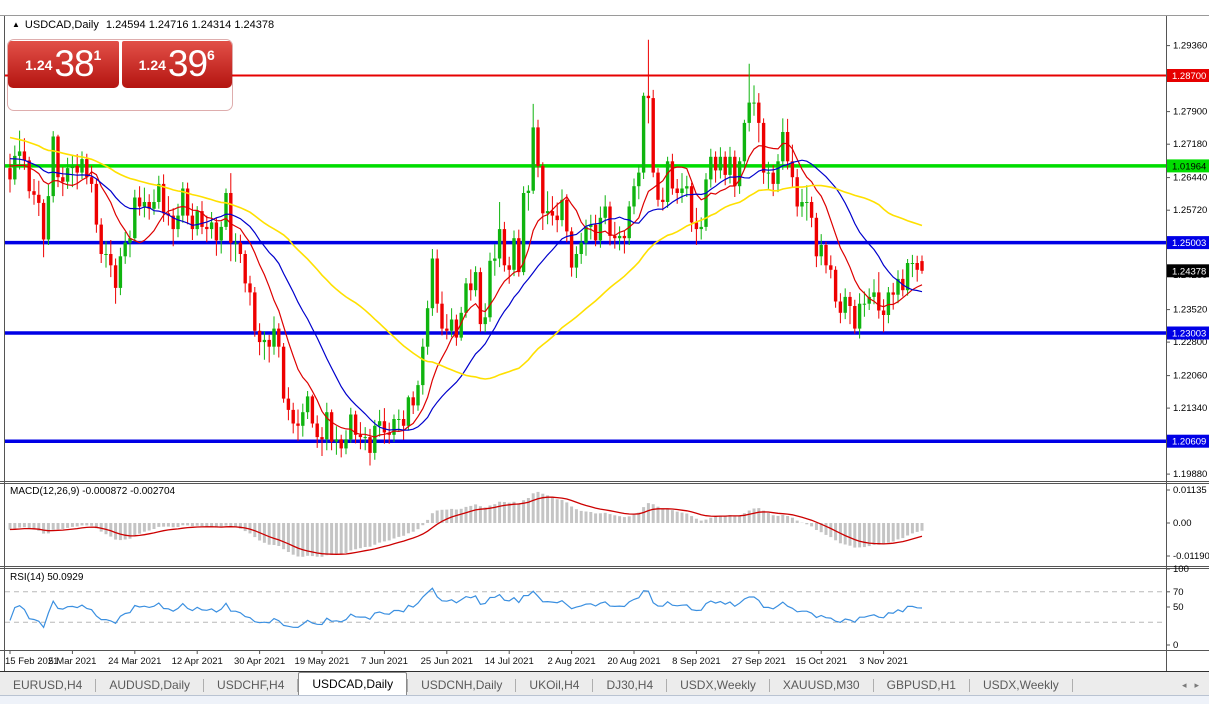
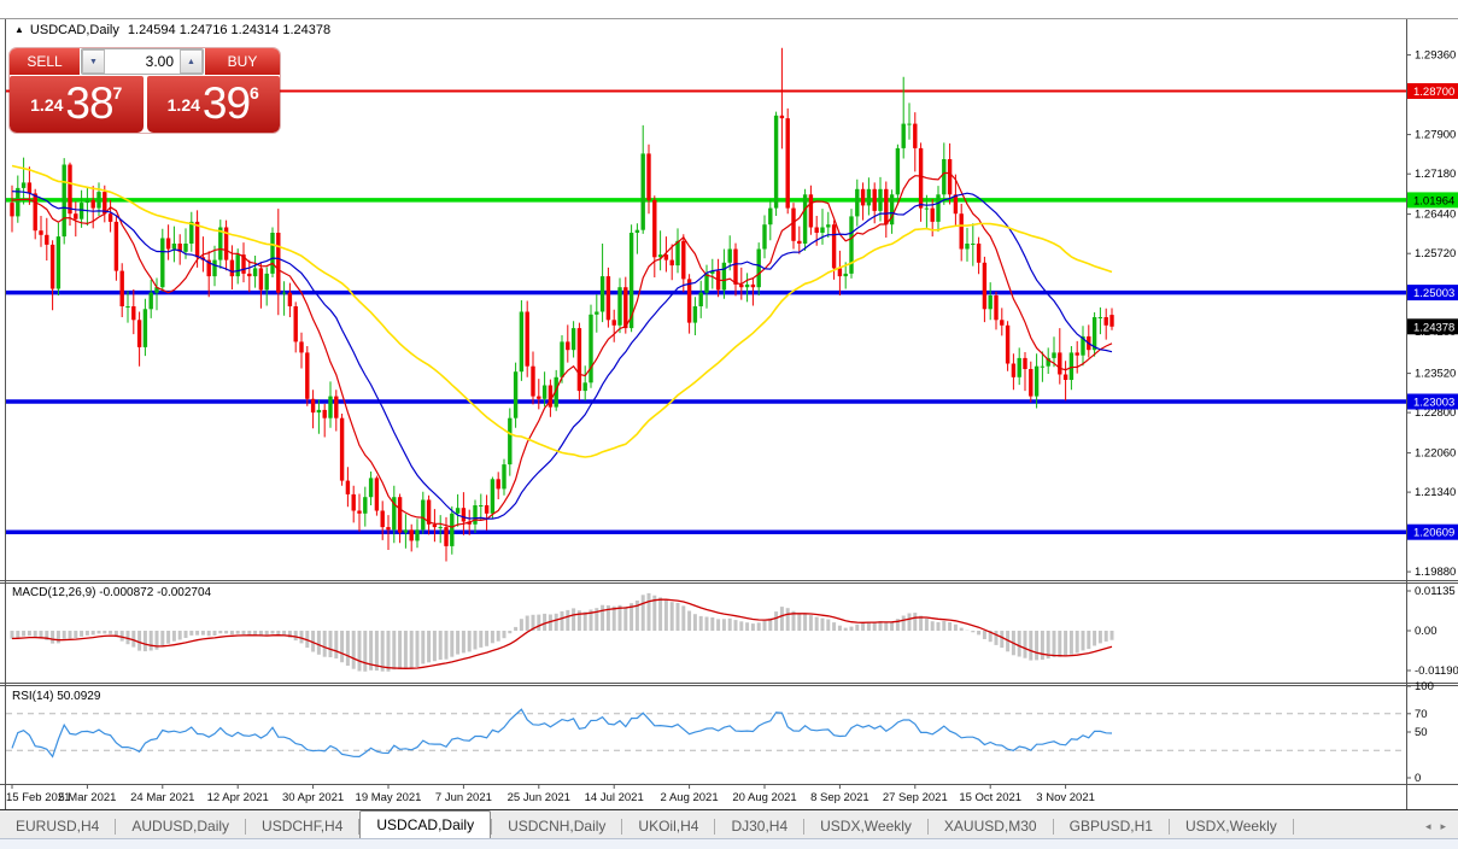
  1.29360
  1.27900
  1.27180
  1.26440
  1.25720
  1.23520
  1.22800
  1.22060
  1.21340
  1.19880
  0.01135
  0.00
  -0.01190
  100
  70
  50
  0
  1.28700
  1.01964
  1.25003
  1.23003
  1.20609
  1.24378
  15 Feb 2021
  5 Mar 2021
  24 Mar 2021
  12 Apr 2021
  30 Apr 2021
  19 May 2021
  7 Jun 2021
  25 Jun 2021
  14 Jul 2021
  2 Aug 2021
  20 Aug 2021
  8 Sep 2021
  27 Sep 2021
  15 Oct 2021
  3 Nov 2021
  ▲
  USDCAD,Daily
  1.24594 1.24716 1.24314 1.24378
+ SELL
+ 3.00
+ BUY
  1.24
  38
- 1
+ 7
  1.24
  39
  6
  MACD(12,26,9) -0.000872 -0.002704
  RSI(14) 50.0929
  EURUSD,H4
  AUDUSD,Daily
  USDCHF,H4
  USDCAD,Daily
  USDCNH,Daily
  UKOil,H4
  DJ30,H4
  USDX,Weekly
  XAUUSD,M30
  GBPUSD,H1
  USDX,Weekly
  ◂
  ▸
